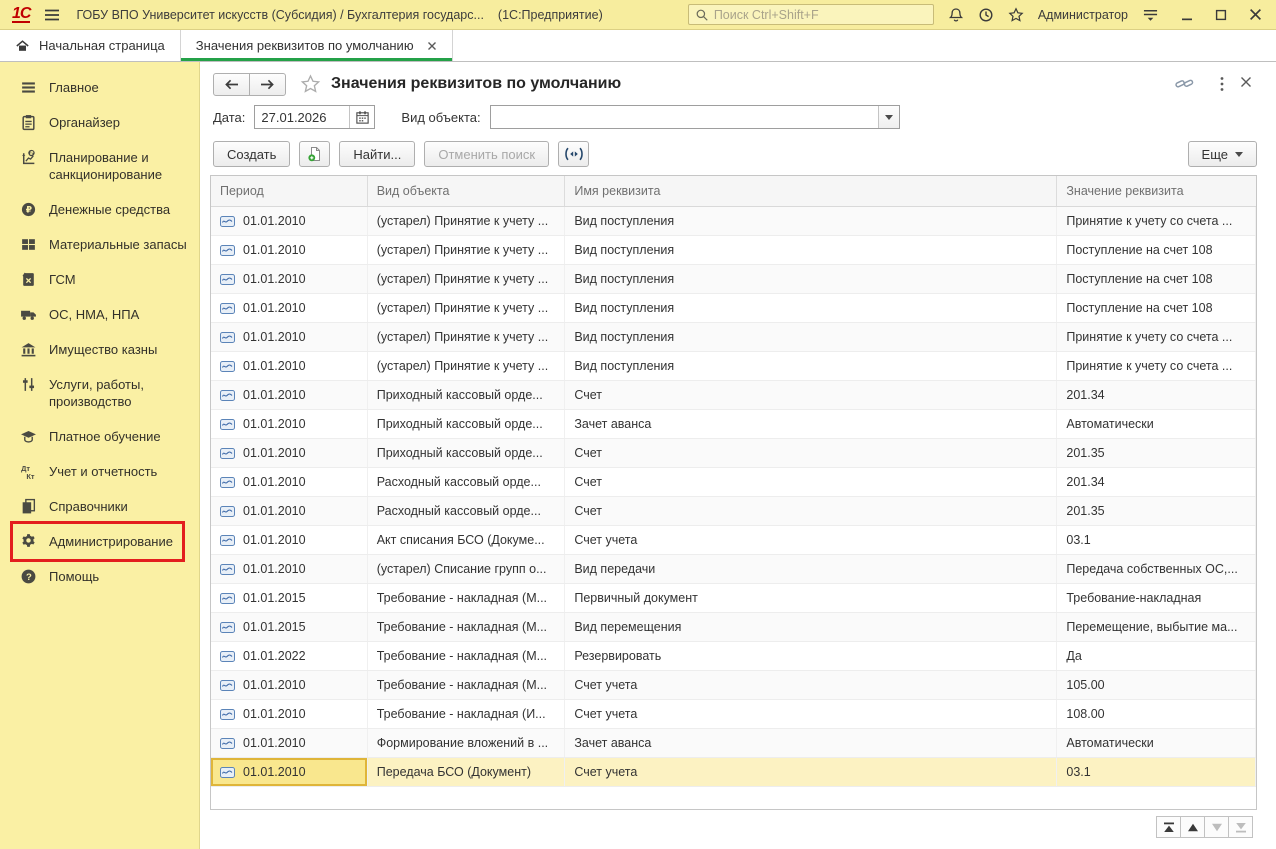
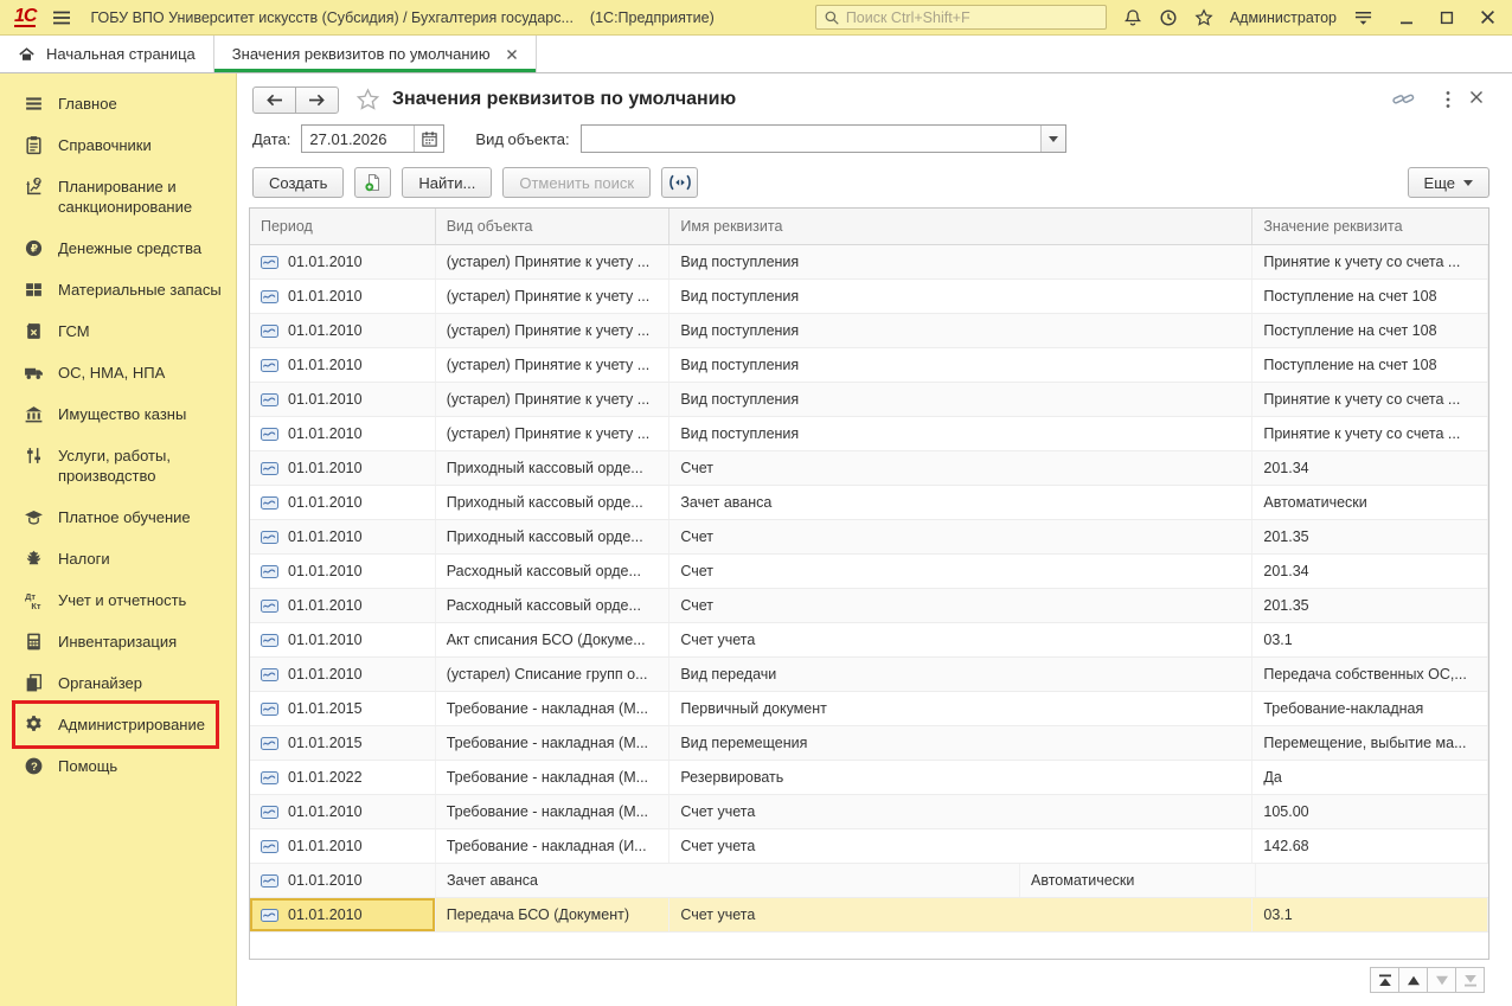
  1С
  ГОБУ ВПО Университет искусств (Субсидия) / Бухгалтерия государс...
  (1С:Предприятие)
  Поиск Ctrl+Shift+F
  Администратор
  Начальная страница
  Значения реквизитов по умолчанию
  Главное
- Органайзер
+ Справочники
  Планирование и санкционирование
  ₽
  Денежные средства
  Материальные запасы
  ГСМ
  ОС, НМА, НПА
  Имущество казны
  Услуги, работы, производство
  Платное обучение
+ Налоги
  Дт
  Кт
  Учет и отчетность
+ Инвентаризация
- Справочники
+ Органайзер
  Администрирование
  ?
  Помощь
  Значения реквизитов по умолчанию
  Дата:
  27.01.2026
  Вид объекта:
  Создать
  Найти...
  Отменить поиск
  Еще
  Период
  Вид объекта
  Имя реквизита
  Значение реквизита
  01.01.2010
  (устарел) Принятие к учету ...
  Вид поступления
  Принятие к учету со счета ...
  01.01.2010
  (устарел) Принятие к учету ...
  Вид поступления
  Поступление на счет 108
  01.01.2010
  (устарел) Принятие к учету ...
  Вид поступления
  Поступление на счет 108
  01.01.2010
  (устарел) Принятие к учету ...
  Вид поступления
  Поступление на счет 108
  01.01.2010
  (устарел) Принятие к учету ...
  Вид поступления
  Принятие к учету со счета ...
  01.01.2010
  (устарел) Принятие к учету ...
  Вид поступления
  Принятие к учету со счета ...
  01.01.2010
  Приходный кассовый орде...
  Счет
  201.34
  01.01.2010
  Приходный кассовый орде...
  Зачет аванса
  Автоматически
  01.01.2010
  Приходный кассовый орде...
  Счет
  201.35
  01.01.2010
  Расходный кассовый орде...
  Счет
  201.34
  01.01.2010
  Расходный кассовый орде...
  Счет
  201.35
  01.01.2010
  Акт списания БСО (Докуме...
  Счет учета
  03.1
  01.01.2010
  (устарел) Списание групп о...
  Вид передачи
  Передача собственных ОС,...
  01.01.2015
  Требование - накладная (М...
  Первичный документ
  Требование-накладная
  01.01.2015
  Требование - накладная (М...
  Вид перемещения
  Перемещение, выбытие ма...
  01.01.2022
  Требование - накладная (М...
  Резервировать
  Да
  01.01.2010
  Требование - накладная (М...
  Счет учета
  105.00
  01.01.2010
  Требование - накладная (И...
  Счет учета
- 108.00
+ 142.68
  01.01.2010
- Формирование вложений в ...
  Зачет аванса
  Автоматически
  01.01.2010
  Передача БСО (Документ)
  Счет учета
  03.1
